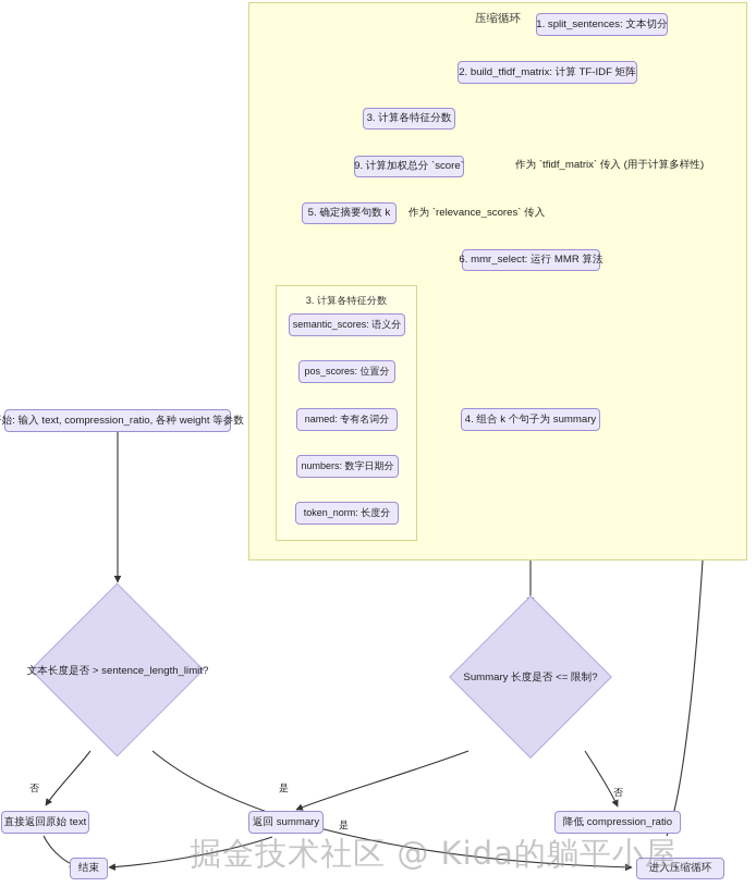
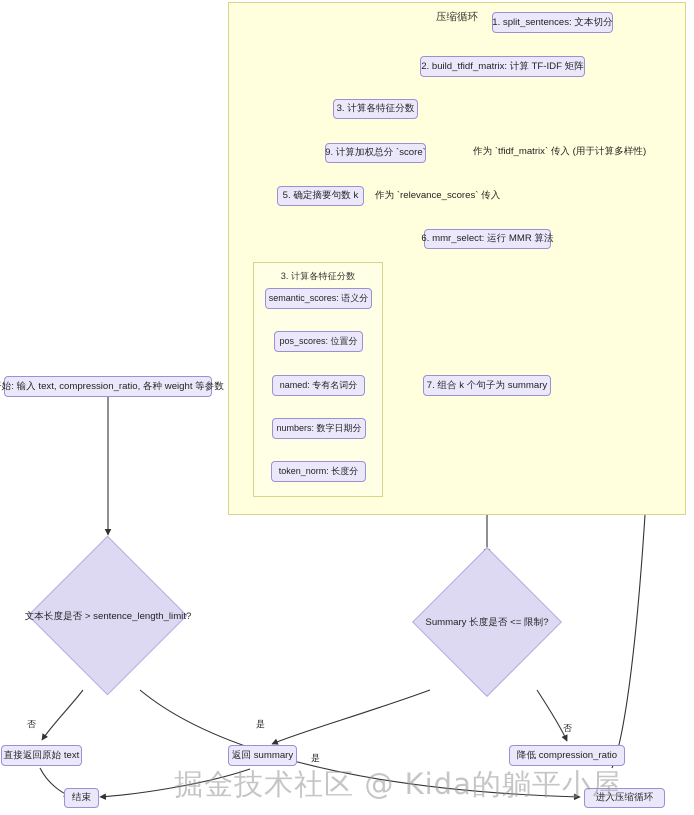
  压缩循环
  3. 计算各特征分数
  1. split_sentences: 文本切分
  2. build_tfidf_matrix: 计算 TF-IDF 矩阵
  3. 计算各特征分数
  9. 计算加权总分 `score`
  5. 确定摘要句数 k
  6. mmr_select: 运行 MMR 算法
- 4. 组合 k 个句子为 summary
+ 7. 组合 k 个句子为 summary
  semantic_scores: 语义分
  pos_scores: 位置分
  named: 专有名词分
  numbers: 数字日期分
  token_norm: 长度分
  始: 输入 text, compression_ratio, 各种 weight 等参数
  文本长度是否 > sentence_length_limit?
  Summary 长度是否 <= 限制?
  直接返回原始 text
  返回 summary
  结束
  降低 compression_ratio
  进入压缩循环
  作为 `tfidf_matrix` 传入 (用于计算多样性)
  作为 `relevance_scores` 传入
  否
  是
  是
  否
  掘金技术社区 @ Kida的躺平小屋
